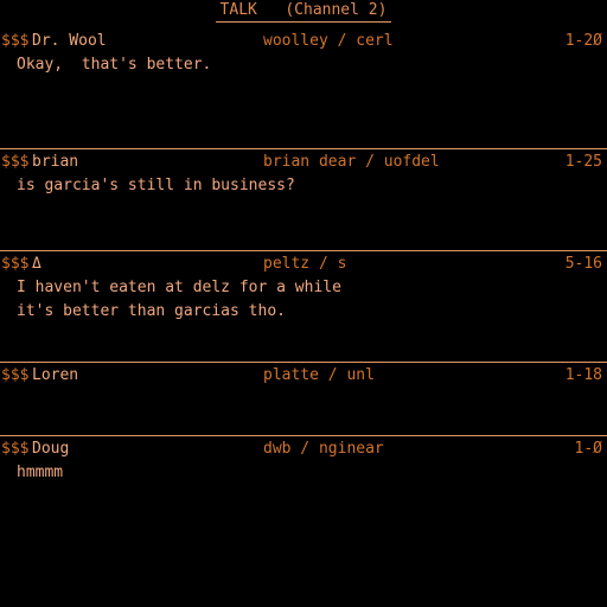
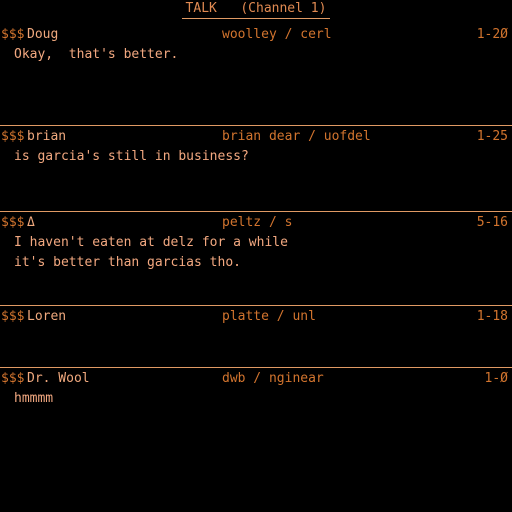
- TALK (Channel 2)
+ TALK (Channel 1)
  $$$
- Dr. Wool
+ Doug
  woolley / cerl
  1-2Ø
  Okay, that's better.
  $$$
  brian
  brian dear / uofdel
  1-25
  is garcia's still in business?
  $$$
  Δ
  peltz / s
  5-16
  I haven't eaten at delz for a while
  it's better than garcias tho.
  $$$
  Loren
  platte / unl
  1-18
  $$$
- Doug
+ Dr. Wool
  dwb / nginear
  1-Ø
  hmmmm
